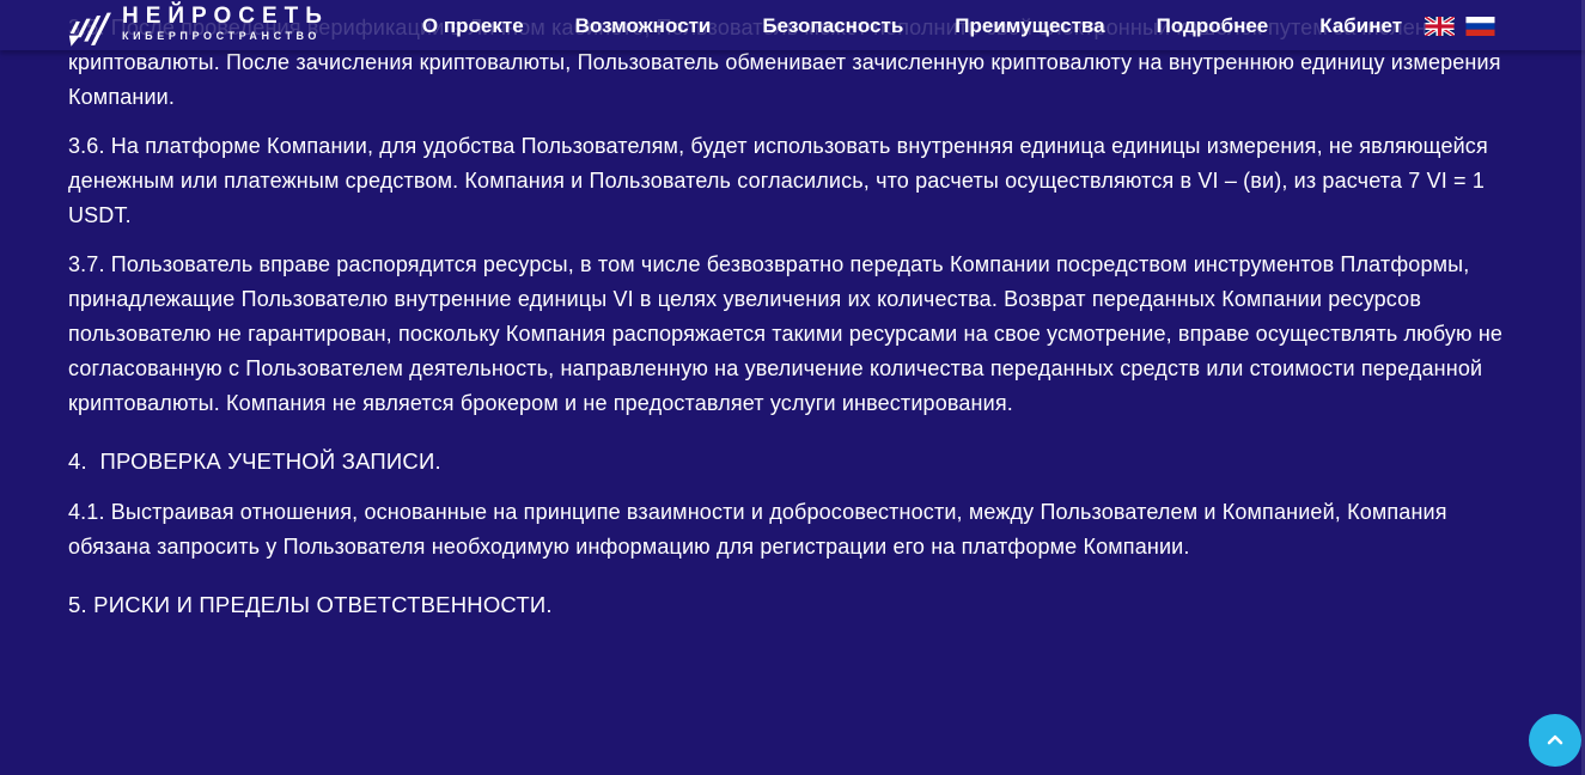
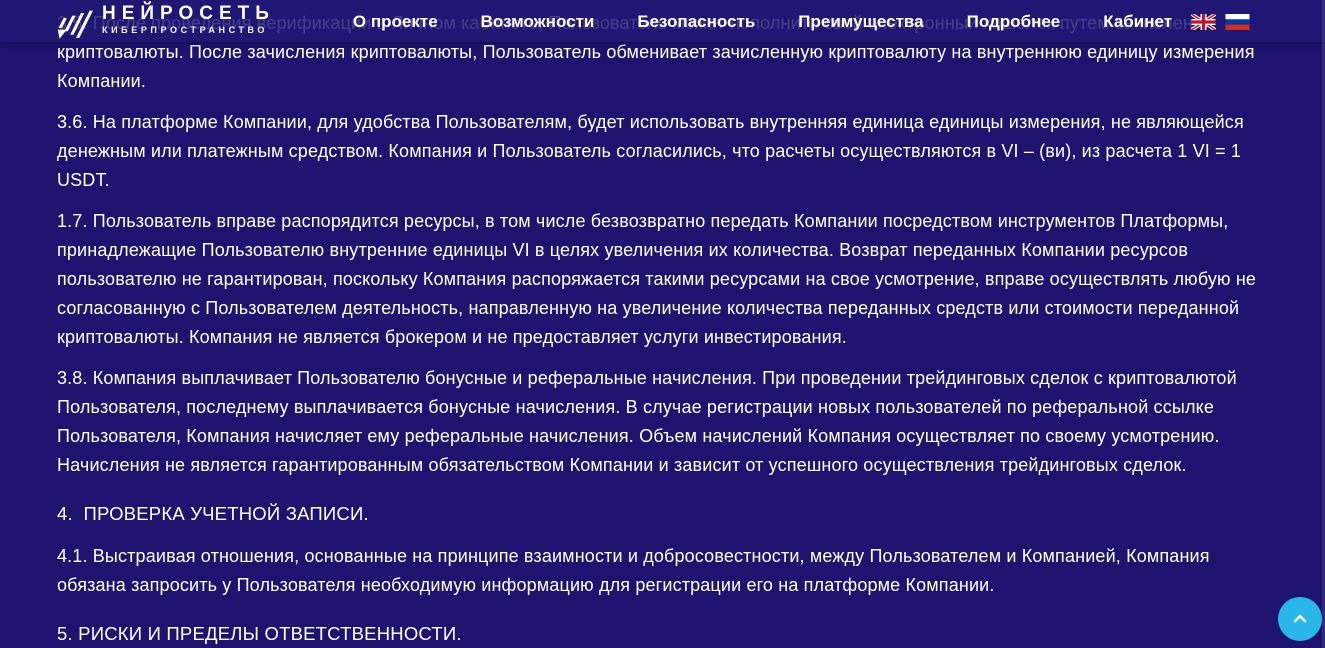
  После проведения верификации в Личном кабинете, Пользователь может пополнить свой электронный кошелек путем зачислен криптовалюты. После зачисления криптовалюты, Пользователь обменивает зачисленную криптовалюту на внутреннюю единицу измерения Компании.
- 3.6. На платформе Компании, для удобства Пользователям, будет использовать внутренняя единица единицы измерения, не являющейся денежным или платежным средством. Компания и Пользователь согласились, что расчеты осуществляются в VI – (ви), из расчета 7 VI = 1 USDT.
+ 3.6. На платформе Компании, для удобства Пользователям, будет использовать внутренняя единица единицы измерения, не являющейся денежным или платежным средством. Компания и Пользователь согласились, что расчеты осуществляются в VI – (ви), из расчета 1 VI = 1 USDT.
- 3.7. Пользователь вправе распорядится ресурсы, в том числе безвозвратно передать Компании посредством инструментов Платформы, принадлежащие Пользователю внутренние единицы VI в целях увеличения их количества. Возврат переданных Компании ресурсов пользователю не гарантирован, поскольку Компания распоряжается такими ресурсами на свое усмотрение, вправе осуществлять любую не согласованную с Пользователем деятельность, направленную на увеличение количества переданных средств или стоимости переданной криптовалюты. Компания не является брокером и не предоставляет услуги инвестирования.
+ 1.7. Пользователь вправе распорядится ресурсы, в том числе безвозвратно передать Компании посредством инструментов Платформы, принадлежащие Пользователю внутренние единицы VI в целях увеличения их количества. Возврат переданных Компании ресурсов пользователю не гарантирован, поскольку Компания распоряжается такими ресурсами на свое усмотрение, вправе осуществлять любую не согласованную с Пользователем деятельность, направленную на увеличение количества переданных средств или стоимости переданной криптовалюты. Компания не является брокером и не предоставляет услуги инвестирования.
+ 3.8. Компания выплачивает Пользователю бонусные и реферальные начисления. При проведении трейдинговых сделок с криптовалютой Пользователя, последнему выплачивается бонусные начисления. В случае регистрации новых пользователей по реферальной ссылке Пользователя, Компания начисляет ему реферальные начисления. Объем начислений Компания осуществляет по своему усмотрению. Начисления не является гарантированным обязательством Компании и зависит от успешного осуществления трейдинговых сделок.
  4. ПРОВЕРКА УЧЕТНОЙ ЗАПИСИ.
  4.1. Выстраивая отношения, основанные на принципе взаимности и добросовестности, между Пользователем и Компанией, Компания обязана запросить у Пользователя необходимую информацию для регистрации его на платформе Компании.
  5. РИСКИ И ПРЕДЕЛЫ ОТВЕТСТВЕННОСТИ.
  НЕЙРОСЕТЬ
  КИБЕРПРОСТРАНСТВО
  О проекте
  Возможности
  Безопасность
  Преимущества
  Подробнее
  Кабинет
